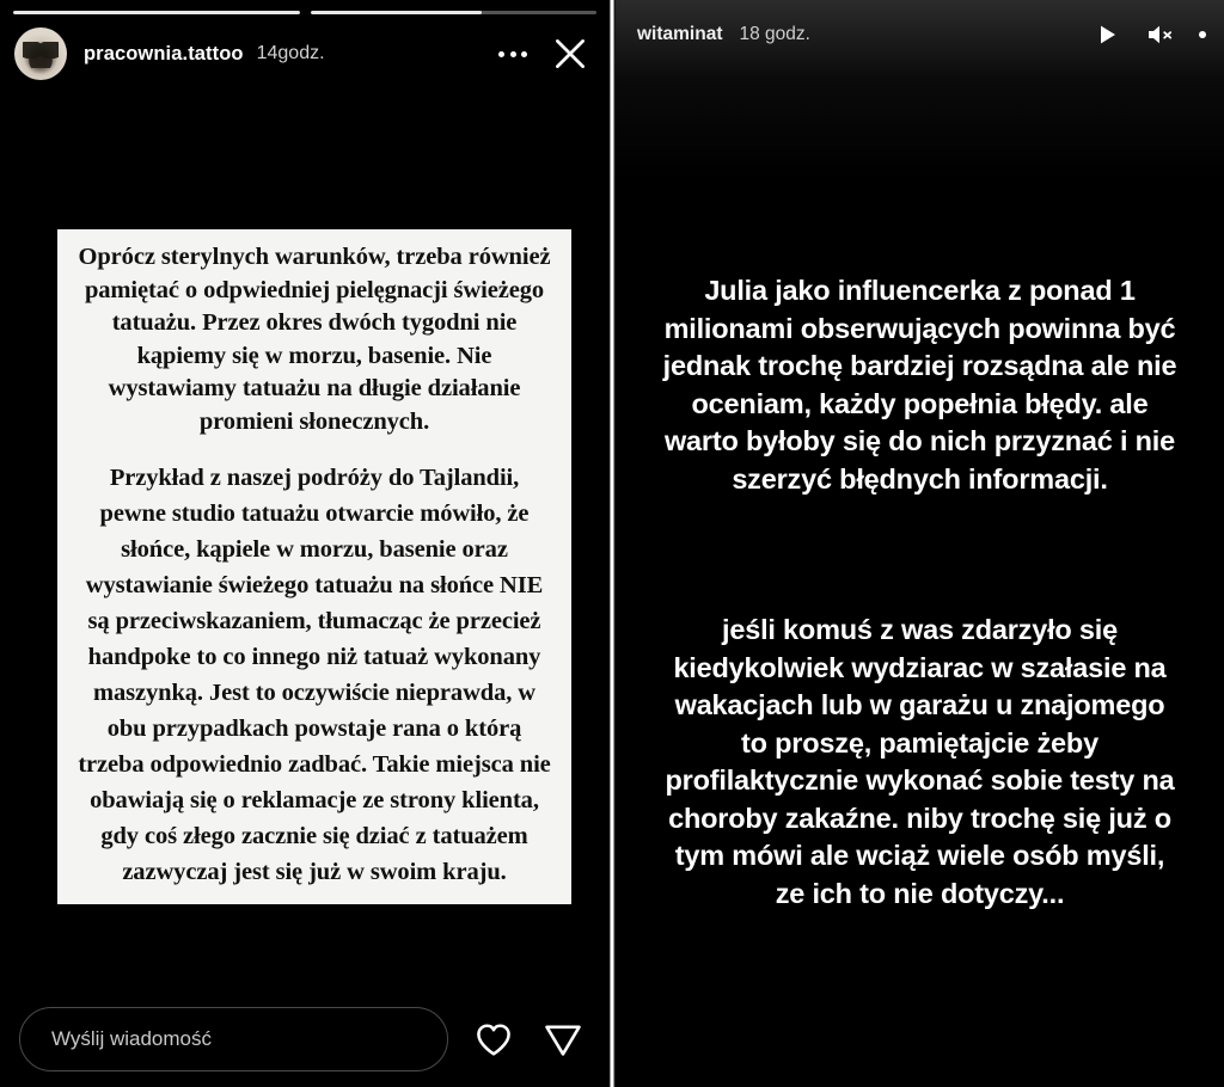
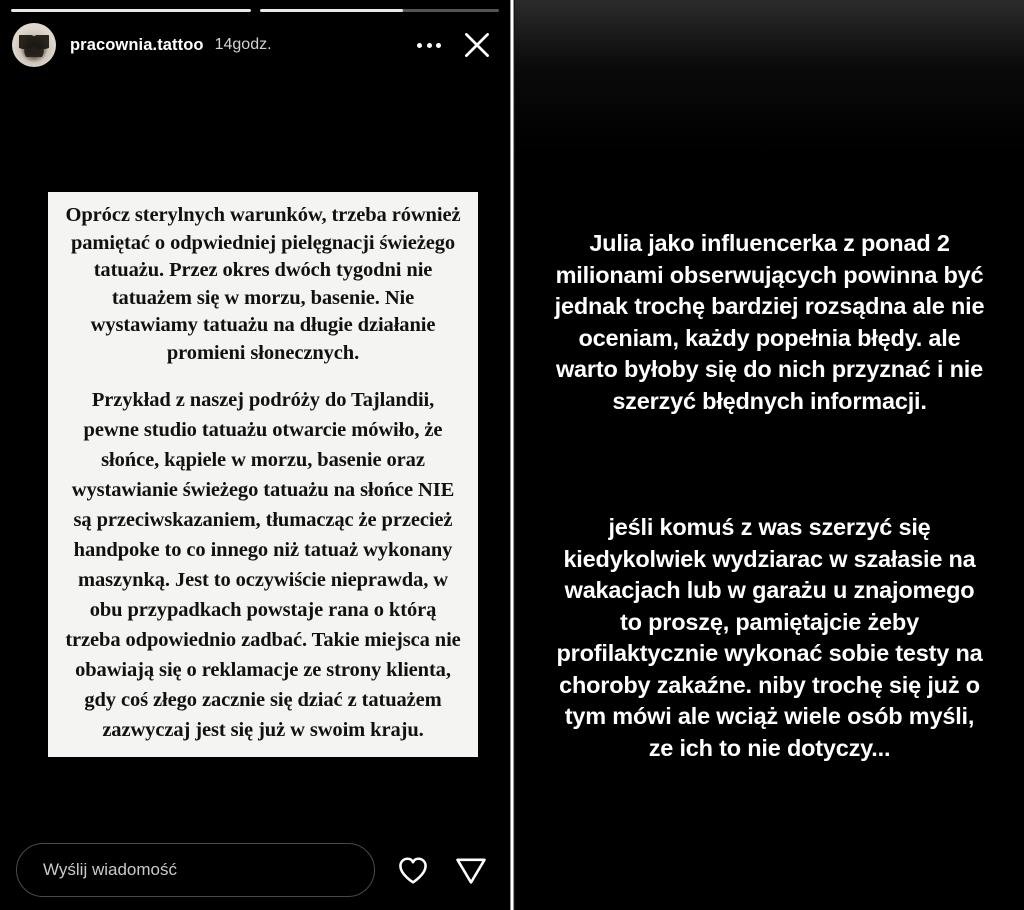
  pracownia.tattoo
  14godz.
- Oprócz sterylnych warunków, trzeba również pamiętać o odpwiedniej pielęgnacji świeżego tatuażu. Przez okres dwóch tygodni nie kąpiemy się w morzu, basenie. Nie wystawiamy tatuażu na długie działanie promieni słonecznych.
+ Oprócz sterylnych warunków, trzeba również pamiętać o odpwiedniej pielęgnacji świeżego tatuażu. Przez okres dwóch tygodni nie tatuażem się w morzu, basenie. Nie wystawiamy tatuażu na długie działanie promieni słonecznych.
  Przykład z naszej podróży do Tajlandii, pewne studio tatuażu otwarcie mówiło, że słońce, kąpiele w morzu, basenie oraz wystawianie świeżego tatuażu na słońce NIE są przeciwskazaniem, tłumacząc że przecież handpoke to co innego niż tatuaż wykonany maszynką. Jest to oczywiście nieprawda, w obu przypadkach powstaje rana o którą trzeba odpowiednio zadbać. Takie miejsca nie obawiają się o reklamacje ze strony klienta, gdy coś złego zacznie się dziać z tatuażem zazwyczaj jest się już w swoim kraju.
  Wyślij wiadomość
- witaminat
- 18 godz.
- Julia jako influencerka z ponad 1 milionami obserwujących powinna być jednak trochę bardziej rozsądna ale nie oceniam, każdy popełnia błędy. ale warto byłoby się do nich przyznać i nie szerzyć błędnych informacji.
+ Julia jako influencerka z ponad 2 milionami obserwujących powinna być jednak trochę bardziej rozsądna ale nie oceniam, każdy popełnia błędy. ale warto byłoby się do nich przyznać i nie szerzyć błędnych informacji.
- jeśli komuś z was zdarzyło się kiedykolwiek wydziarac w szałasie na wakacjach lub w garażu u znajomego to proszę, pamiętajcie żeby profilaktycznie wykonać sobie testy na choroby zakaźne. niby trochę się już o tym mówi ale wciąż wiele osób myśli, ze ich to nie dotyczy...
+ jeśli komuś z was szerzyć się kiedykolwiek wydziarac w szałasie na wakacjach lub w garażu u znajomego to proszę, pamiętajcie żeby profilaktycznie wykonać sobie testy na choroby zakaźne. niby trochę się już o tym mówi ale wciąż wiele osób myśli, ze ich to nie dotyczy...
